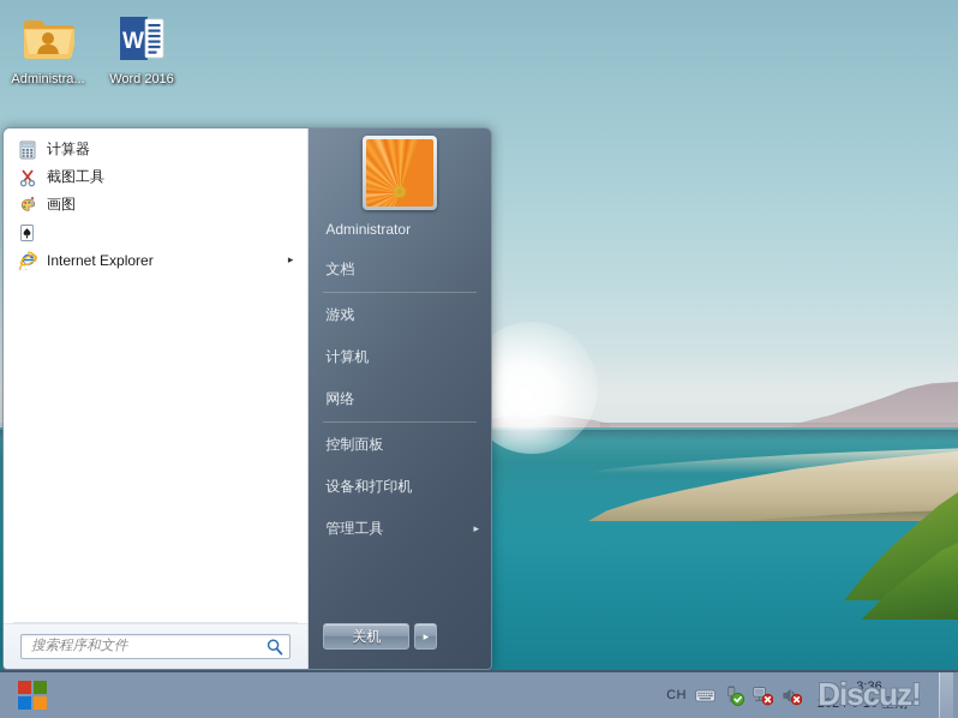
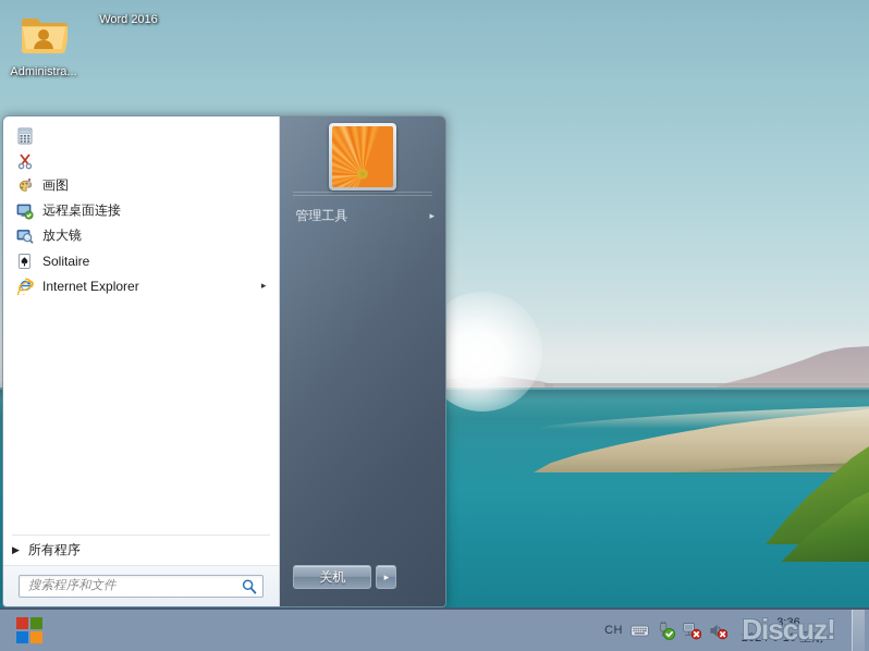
  Administra...
- W
  Word 2016
- 计算器
- 截图工具
  画图
+ 远程桌面连接
+ 放大镜
+ Solitaire
  Internet Explorer
  ▸
+ ▶
+ 所有程序
  搜索程序和文件
- Administrator
- 文档
- 游戏
- 计算机
- 网络
- 控制面板
- 设备和打印机
  管理工具
  ▸
  关机
  ▸
  CH
  3:36
  2024-6-10 星期一
  Discuz!
